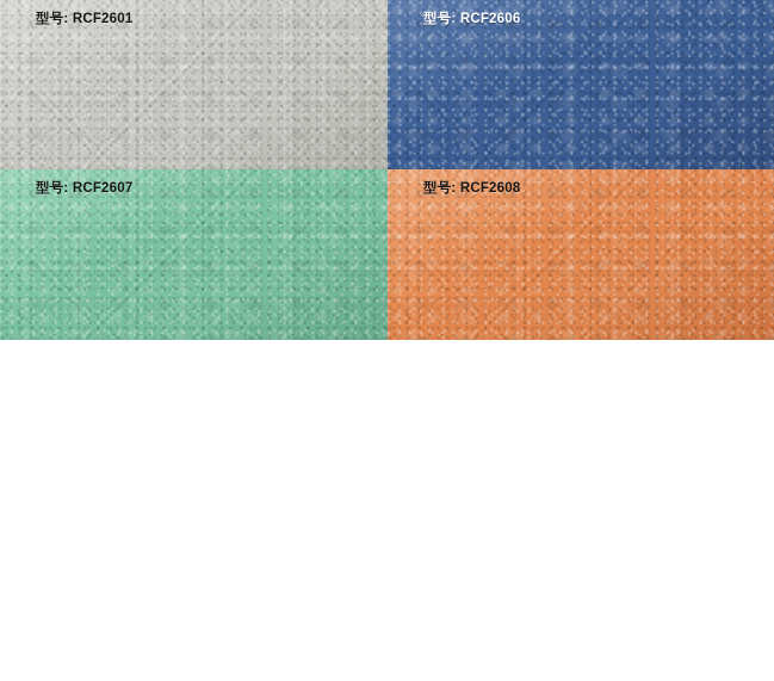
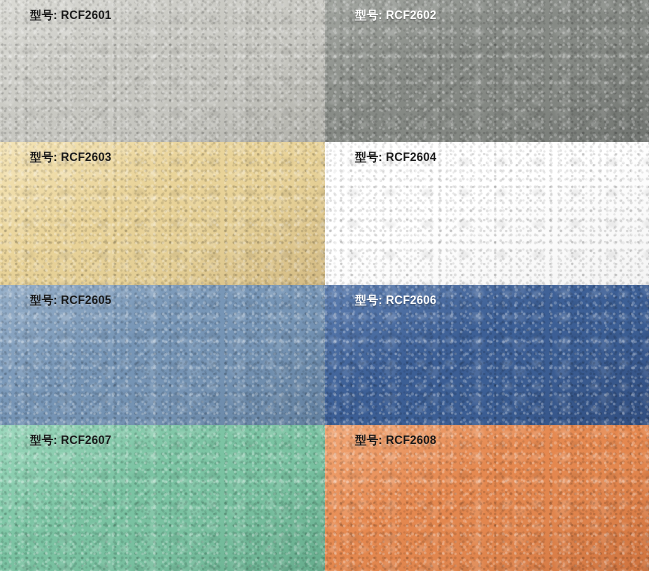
  型号: RCF2601
+ 型号: RCF2602
+ 型号: RCF2603
+ 型号: RCF2604
+ 型号: RCF2605
  型号: RCF2606
  型号: RCF2607
  型号: RCF2608
